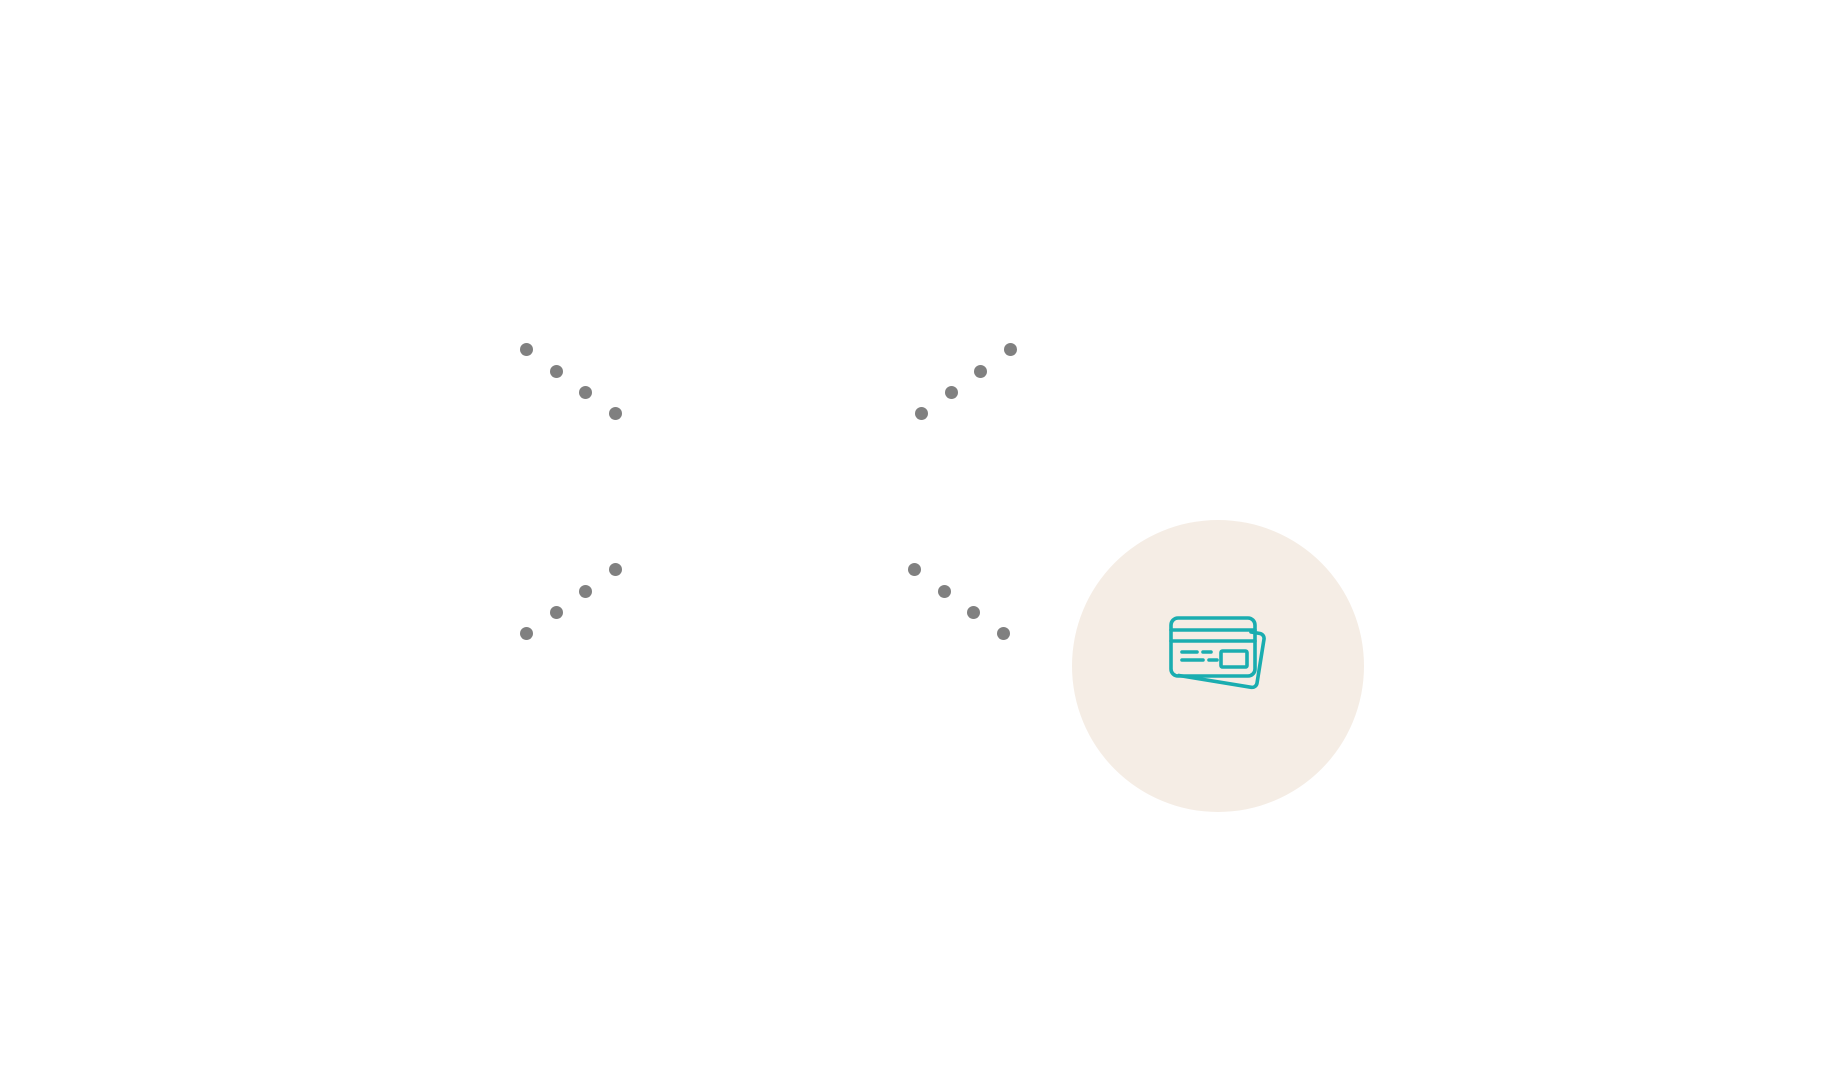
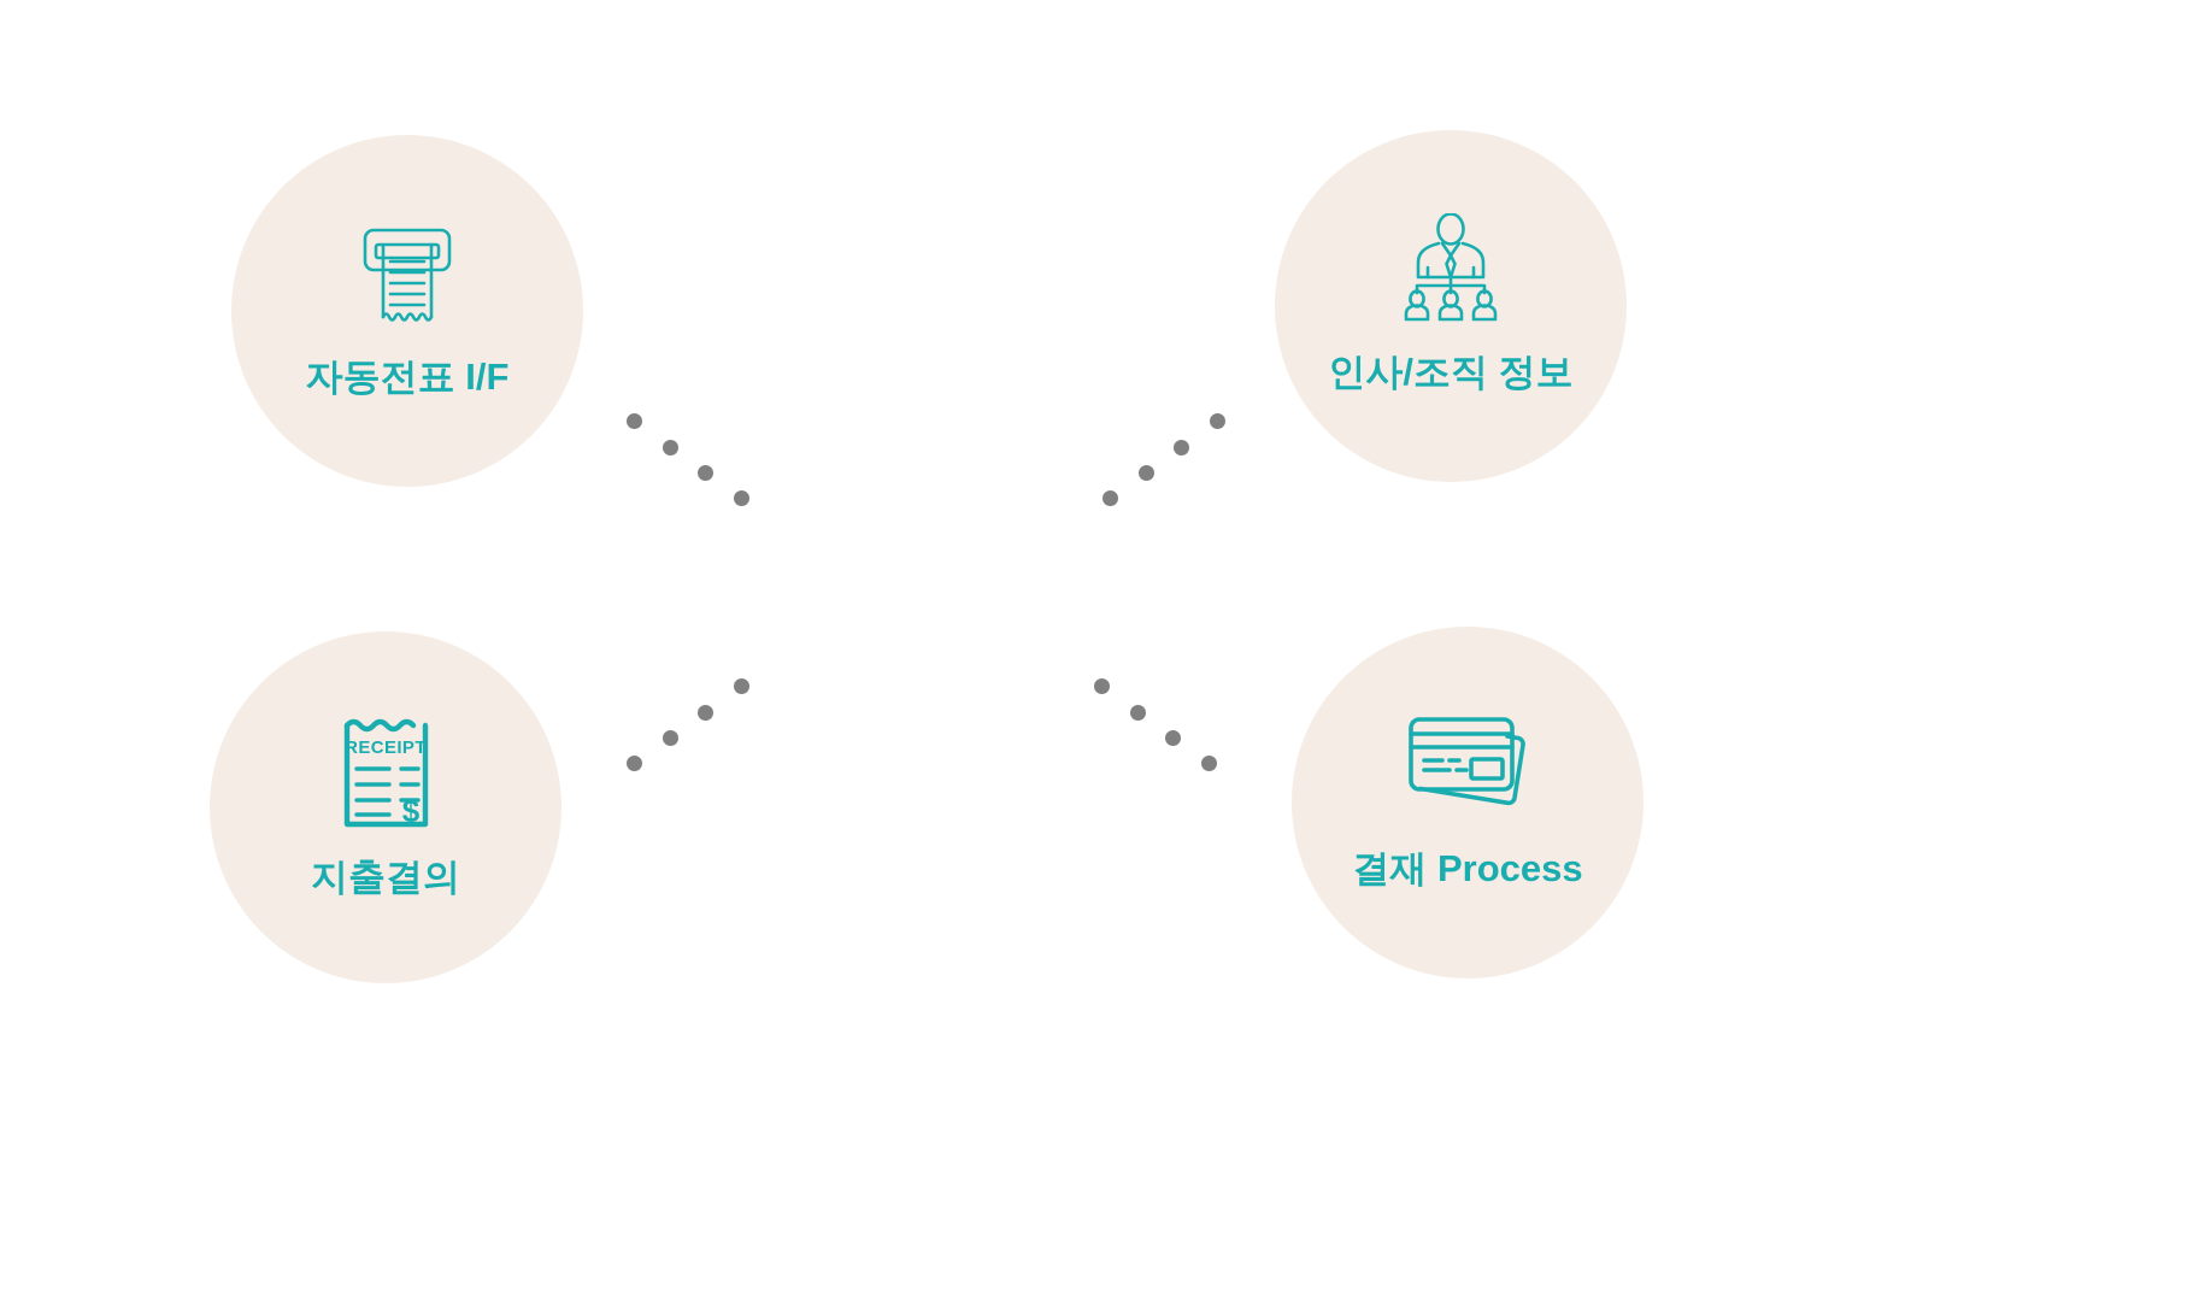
+ 자동전표 I/F
+ 인사/조직 정보
+ RECEIPT
+ $
+ 지출결의
+ 결재 Process
